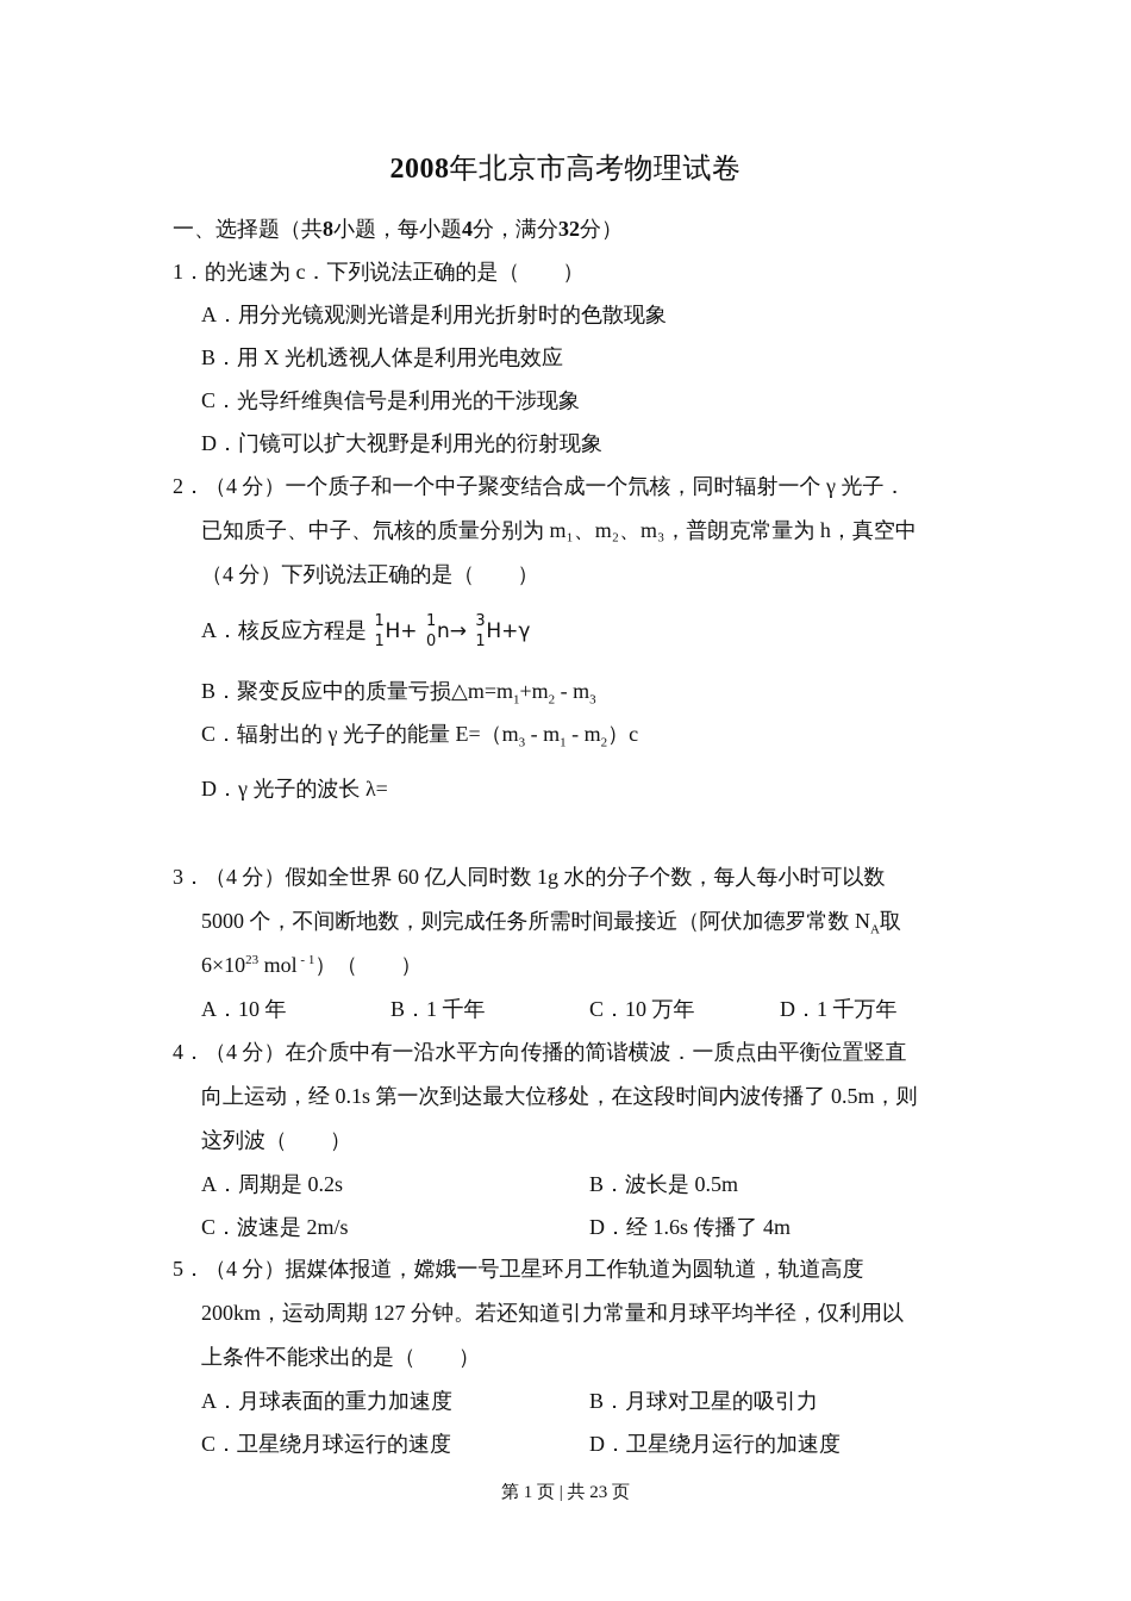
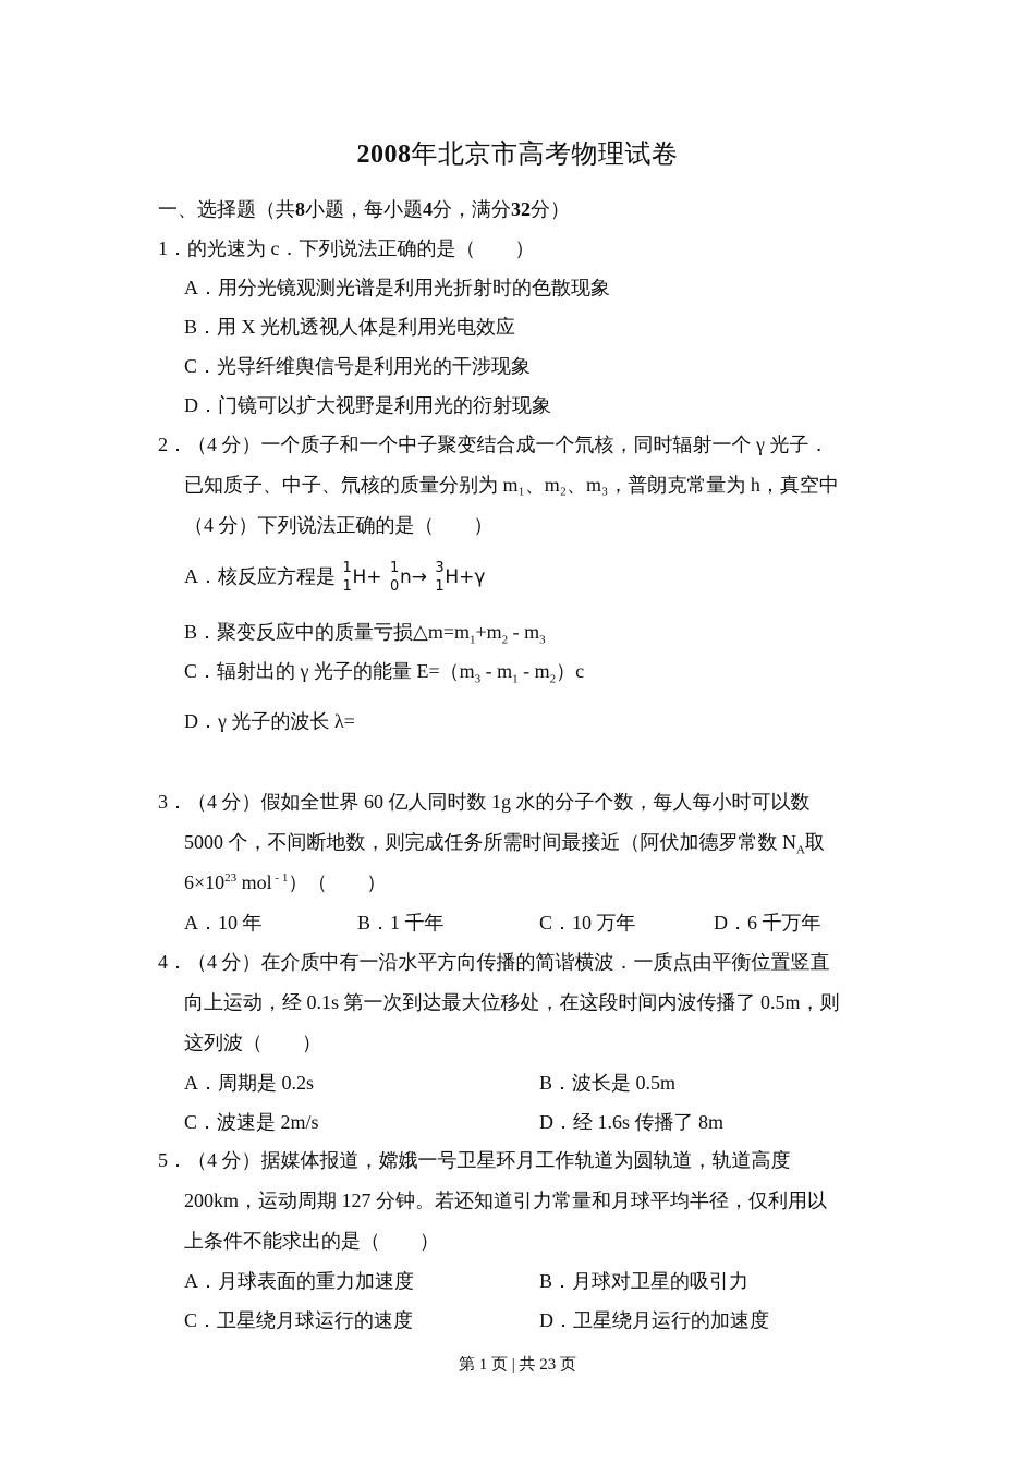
  2008年北京市高考物理试卷
  一、选择题（共8小题，每小题4分，满分32分）
  1．的光速为 c．下列说法正确的是（ ）
  A．用分光镜观测光谱是利用光折射时的色散现象
  B．用 X 光机透视人体是利用光电效应
  C．光导纤维舆信号是利用光的干涉现象
  D．门镜可以扩大视野是利用光的衍射现象
  2．（4 分）一个质子和一个中子聚变结合成一个氘核，同时辐射一个 γ 光子．
  已知质子、中子、氘核的质量分别为 m₁、m₂、m₃，普朗克常量为 h，真空中
  （4 分）下列说法正确的是（ ）
  A．核反应方程是
  1
  1
  H+
  1
  0
  n→
  3
  1
  H+γ
  B．聚变反应中的质量亏损△m=m1+m2 - m3
  C．辐射出的 γ 光子的能量 E=（m3 - m1 - m2）c
  D．γ 光子的波长 λ=
  3．（4 分）假如全世界 60 亿人同时数 1g 水的分子个数，每人每小时可以数
  5000 个，不间断地数，则完成任务所需时间最接近（阿伏加德罗常数 NA取
  6×1023 mol - 1）（ ）
  A．10 年
  B．1 千年
  C．10 万年
- D．1 千万年
+ D．6 千万年
  4．（4 分）在介质中有一沿水平方向传播的简谐横波．一质点由平衡位置竖直
  向上运动，经 0.1s 第一次到达最大位移处，在这段时间内波传播了 0.5m，则
  这列波（ ）
  A．周期是 0.2s
  B．波长是 0.5m
  C．波速是 2m/s
- D．经 1.6s 传播了 4m
+ D．经 1.6s 传播了 8m
  5．（4 分）据媒体报道，嫦娥一号卫星环月工作轨道为圆轨道，轨道高度
  200km，运动周期 127 分钟。若还知道引力常量和月球平均半径，仅利用以
  上条件不能求出的是（ ）
  A．月球表面的重力加速度
  B．月球对卫星的吸引力
  C．卫星绕月球运行的速度
  D．卫星绕月运行的加速度
  第 1 页 | 共 23 页
